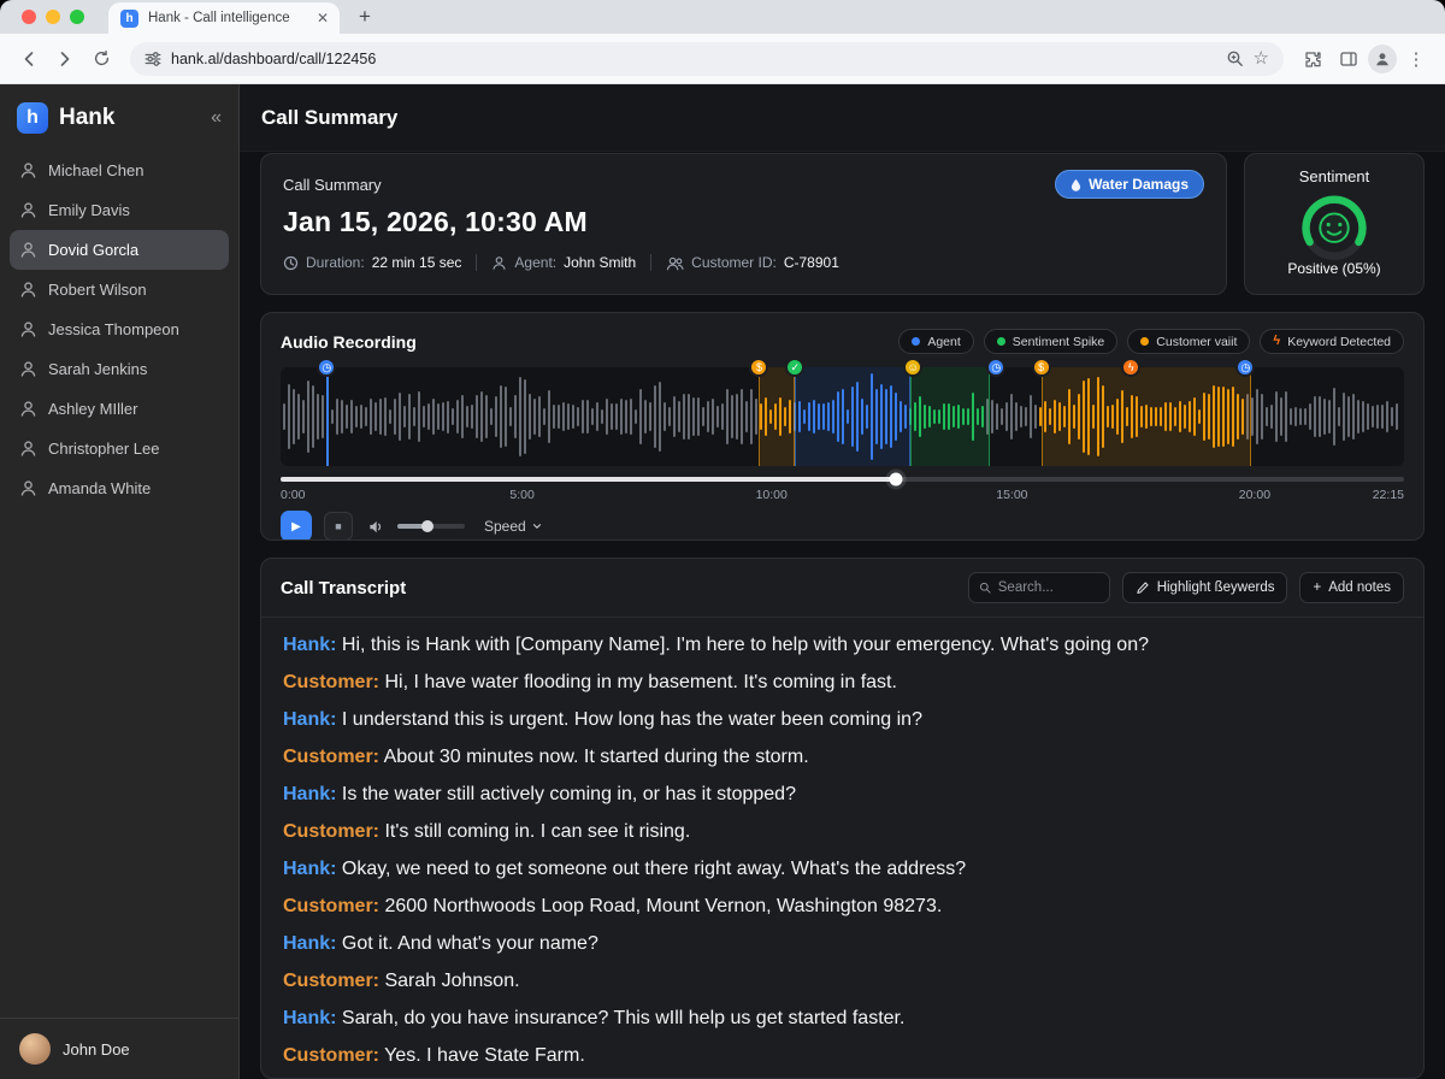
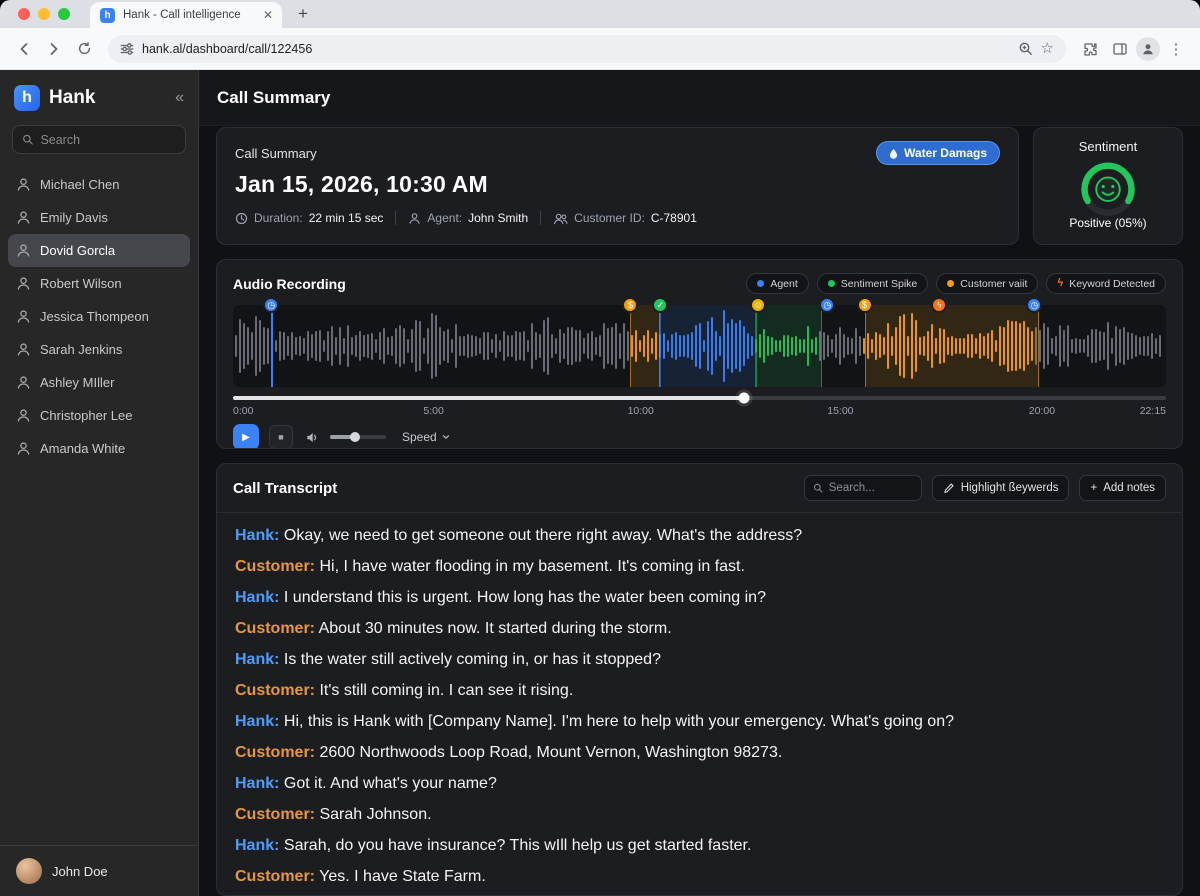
  h
  Hank - Call intelligence
  ✕
  +
  hank.al/dashboard/call/122456
  ☆
  ⋮
  h
  Hank
  «
+ Search
  Michael Chen
  Emily Davis
  Dovid Gorcla
  Robert Wilson
  Jessica Thompeon
  Sarah Jenkins
  Ashley MIller
  Christopher Lee
  Amanda White
  John Doe
  Call Summary
  Call Summary
  Water Damags
  Jan 15, 2026, 10:30 AM
  Duration:
  22 min 15 sec
  Agent:
  John Smith
  Customer ID:
  C-78901
  Sentiment
  Positive (05%)
  Audio Recording
  Agent
  Sentiment Spike
  Customer vaiit
  ϟ
  Keyword Detected
  ◷
  $
  ✓
  ☺
  ◷
  $
  ϟ
  ◷
  0:00
  5:00
  10:00
  15:00
  20:00
  22:15
  ▶
  ■
  Speed
  Call Transcript
  Search...
  Highlight ßeywerds
  +
  Add notes
- Hank: Hi, this is Hank with [Company Name]. I'm here to help with your emergency. What's going on?
+ Hank: Okay, we need to get someone out there right away. What's the address?
  Customer: Hi, I have water flooding in my basement. It's coming in fast.
  Hank: I understand this is urgent. How long has the water been coming in?
  Customer: About 30 minutes now. It started during the storm.
  Hank: Is the water still actively coming in, or has it stopped?
  Customer: It's still coming in. I can see it rising.
- Hank: Okay, we need to get someone out there right away. What's the address?
+ Hank: Hi, this is Hank with [Company Name]. I'm here to help with your emergency. What's going on?
  Customer: 2600 Northwoods Loop Road, Mount Vernon, Washington 98273.
  Hank: Got it. And what's your name?
  Customer: Sarah Johnson.
  Hank: Sarah, do you have insurance? This wIll help us get started faster.
  Customer: Yes. I have State Farm.
